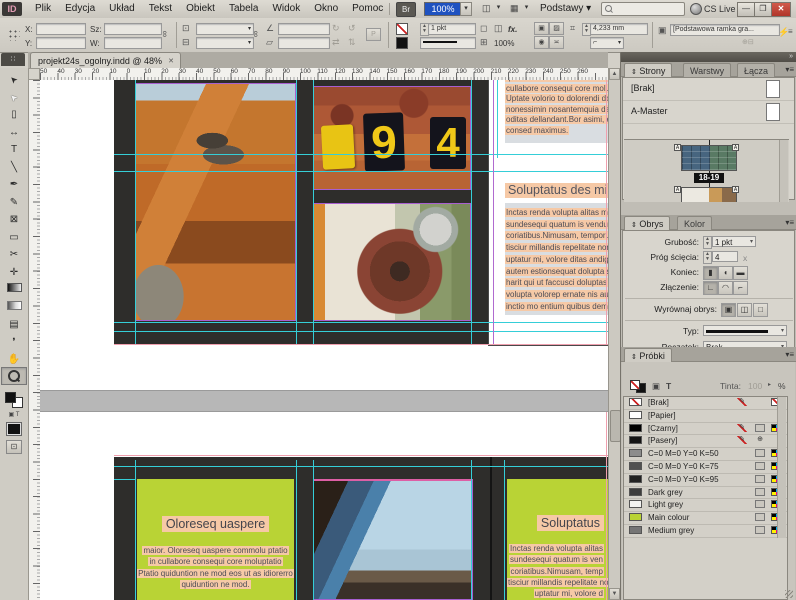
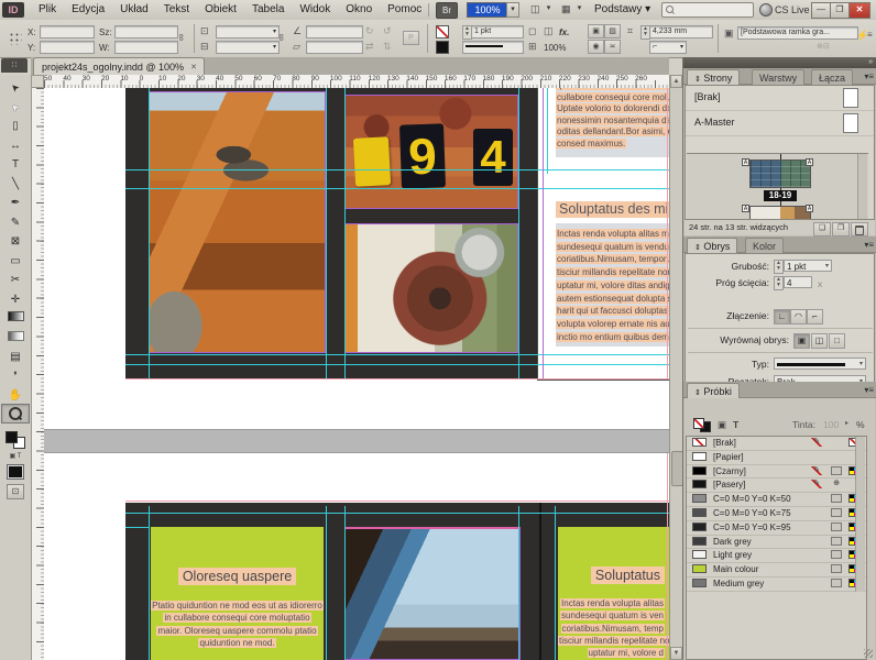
  ID
  Plik Edycja Układ Tekst Obiekt Tabela Widok Okno Pomoc
  Br
  100%
  ◫
  ▦
  Podstawy ▾
  CS Live
  —
  ❐
  ✕
  X:
  Y:
  Sz:
  W:
  ⊡
  ⊟
  ∠
  ▱
  ↻
  ↺
  ⇄
  ⇅
  ◻
  ◫
  fx.
  ⊞
  100%
  ⌗
  ▣
  ⚡
  ≡
- projekt24s_ogolny.indd @ 48%
+ projekt24s_ogolny.indd @ 100%
  ▯
  ↔
  T
  ╲
  ✒
  ✎
  ⊠
  ▭
  ✂
  ✛
  ▤
  ❜
  ✋
  ⊡
  4
  cullabore consequi core mol
  Uptate volorio to dolorendi d
  nonessimin nosantemquia d
  oditas dellandant.Bor asimi,
  consed maximus.
  Soluptatus des m
  Inctas renda volupta alitas m
  sundesequi quatum is vend
  coriatibus.Nimusam, tempor
  tisciur millandis repelitate no
  uptatur mi, volore ditas andi
  autem estionsequat dolupta
  harit qui ut faccusci doluptas
  volupta volorep ernate nis a
  inctio mo entium quibus dem
  Oloreseq uaspere
- maior. Oloreseq uaspere commolu ptatio
+ Ptatio quiduntion ne mod eos ut as idiorerro
  in cullabore consequi core moluptatio
- Ptatio quiduntion ne mod eos ut as idiorerro
+ maior. Oloreseq uaspere commolu ptatio
  quiduntion ne mod.
  Soluptatus
  Inctas renda volupta alitas
  sundesequi quatum is ven
  coriatibus.Nimusam, temp
  tisciur millandis repelitate n
  uptatur mi, volore d
  Strony
  Warstwy
  Łącza
  ▾≡
  [Brak]
  A-Master
  18-19
+ 24 str. na 13 str. widzących
  Obrys
  Kolor
  ▾≡
  Grubość:
  1 pkt
  Próg ścięcia:
  4
  x
- Koniec:
- ▮
- ◖
- ▬
  Złączenie:
  ∟
  ◠
  ⌐
  Wyrównaj obrys:
  ▣
  ◫
  □
  Typ:
  Próbki
  ▾≡
  ▣
  T
  Tinta:
  100
  %
  [Brak]
  [Papier]
  [Czarny]
  [Pasery]
  C=0 M=0 Y=0 K=50
  C=0 M=0 Y=0 K=75
  C=0 M=0 Y=0 K=95
  Dark grey
  Light grey
  Main colour
  Medium grey
